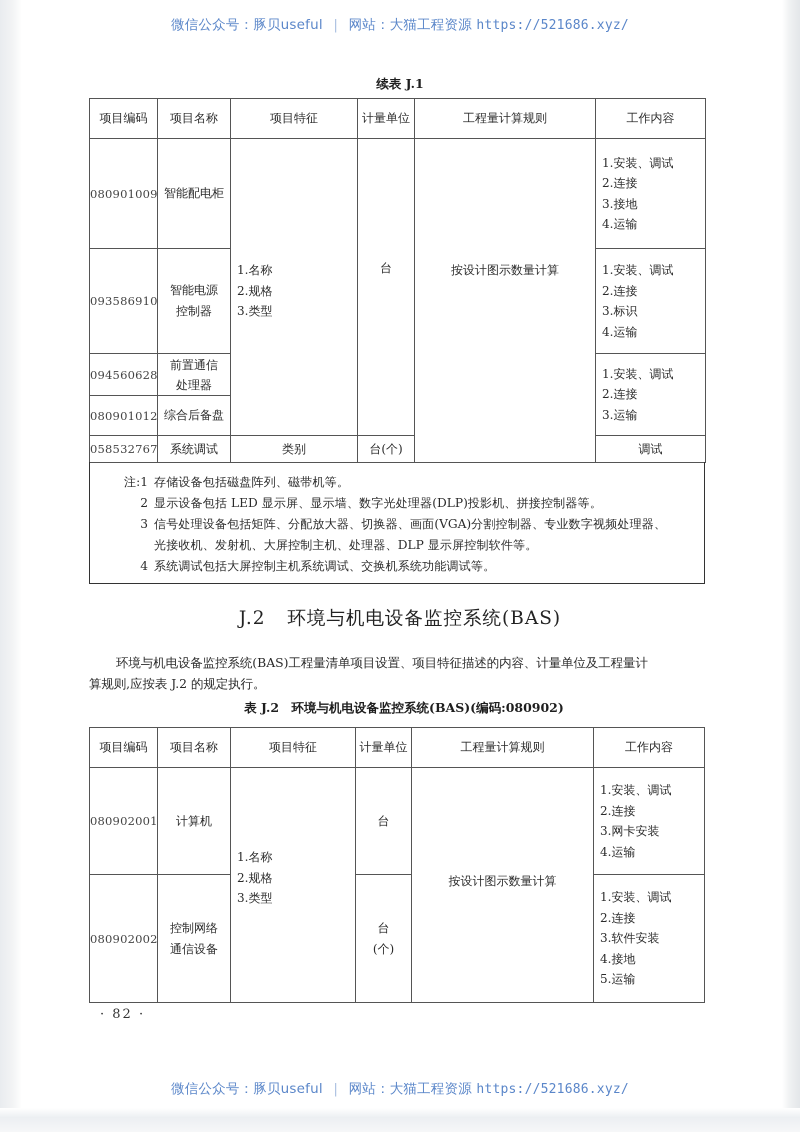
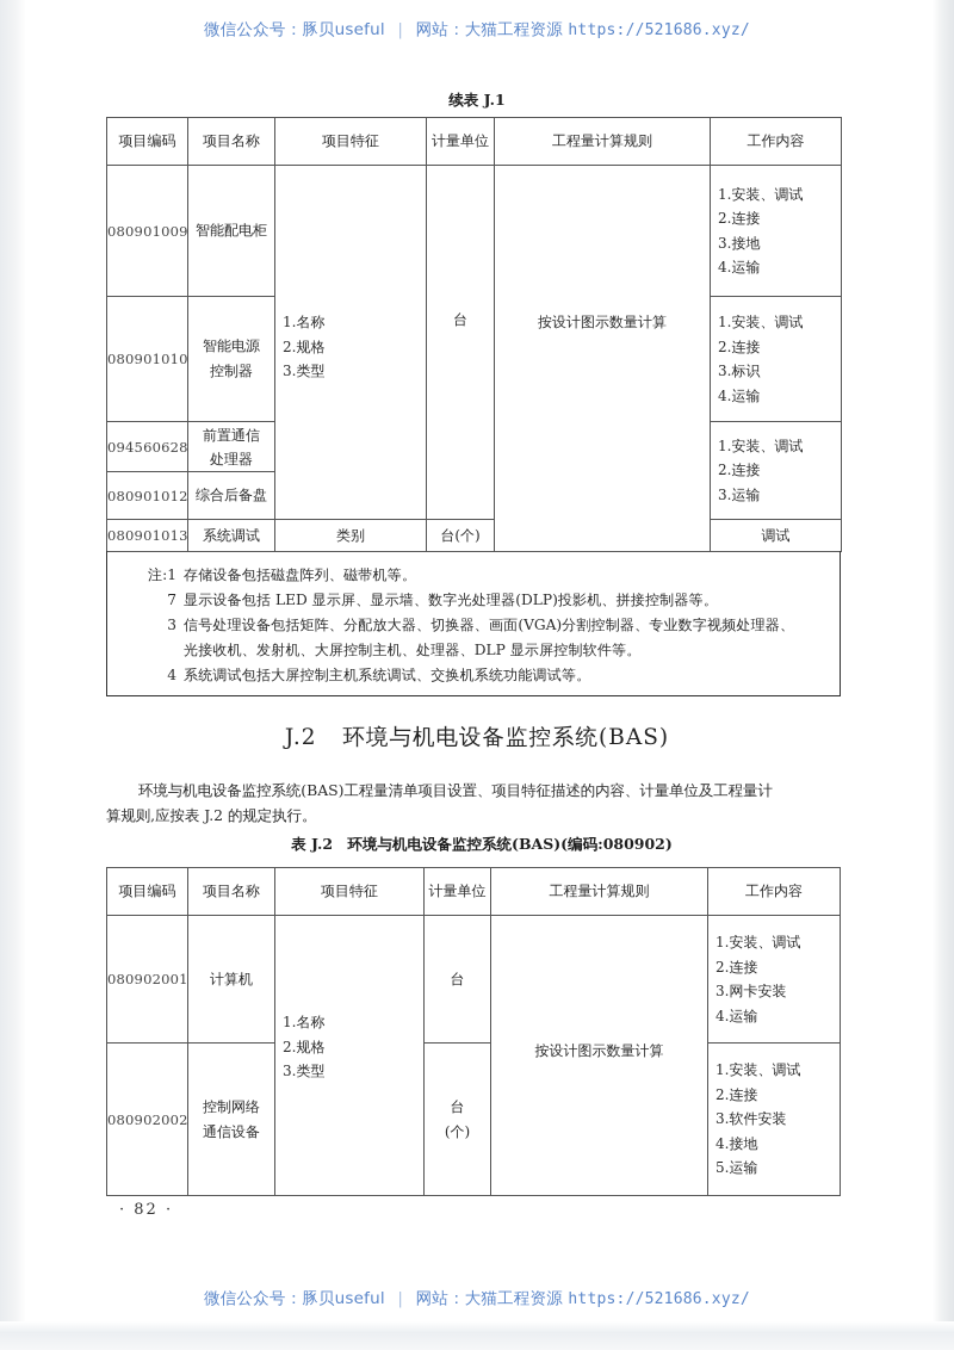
  微信公众号：豚贝useful | 网站：大猫工程资源 https://521686.xyz/
  续表 J.1
  项目编码	项目名称	项目特征	计量单位	工程量计算规则	工作内容
  080901009	智能配电柜	1.名称 2.规格 3.类型	台	按设计图示数量计算	1.安装、调试 2.连接 3.接地 4.运输
- 093586910	智能电源 控制器	1.安装、调试 2.连接 3.标识 4.运输
+ 080901010	智能电源 控制器	1.安装、调试 2.连接 3.标识 4.运输
  094560628	前置通信 处理器	1.安装、调试 2.连接 3.运输
  080901012	综合后备盘
- 058532767	系统调试	类别	台(个)	调试
+ 080901013	系统调试	类别	台(个)	调试
  注:1
  存储设备包括磁盘阵列、磁带机等。
- 2
+ 7
  显示设备包括 LED 显示屏、显示墙、数字光处理器(DLP)投影机、拼接控制器等。
  3
  信号处理设备包括矩阵、分配放大器、切换器、画面(VGA)分割控制器、专业数字视频处理器、
  光接收机、发射机、大屏控制主机、处理器、DLP 显示屏控制软件等。
  4
  系统调试包括大屏控制主机系统调试、交换机系统功能调试等。
  J.2 环境与机电设备监控系统(BAS)
  环境与机电设备监控系统(BAS)工程量清单项目设置、项目特征描述的内容、计量单位及工程量计
  算规则,应按表 J.2 的规定执行。
  表 J.2 环境与机电设备监控系统(BAS)(编码:080902)
  项目编码	项目名称	项目特征	计量单位	工程量计算规则	工作内容
  080902001	计算机	1.名称 2.规格 3.类型	台	按设计图示数量计算	1.安装、调试 2.连接 3.网卡安装 4.运输
  080902002	控制网络 通信设备	台 (个)	1.安装、调试 2.连接 3.软件安装 4.接地 5.运输
  · 82 ·
  微信公众号：豚贝useful | 网站：大猫工程资源 https://521686.xyz/
